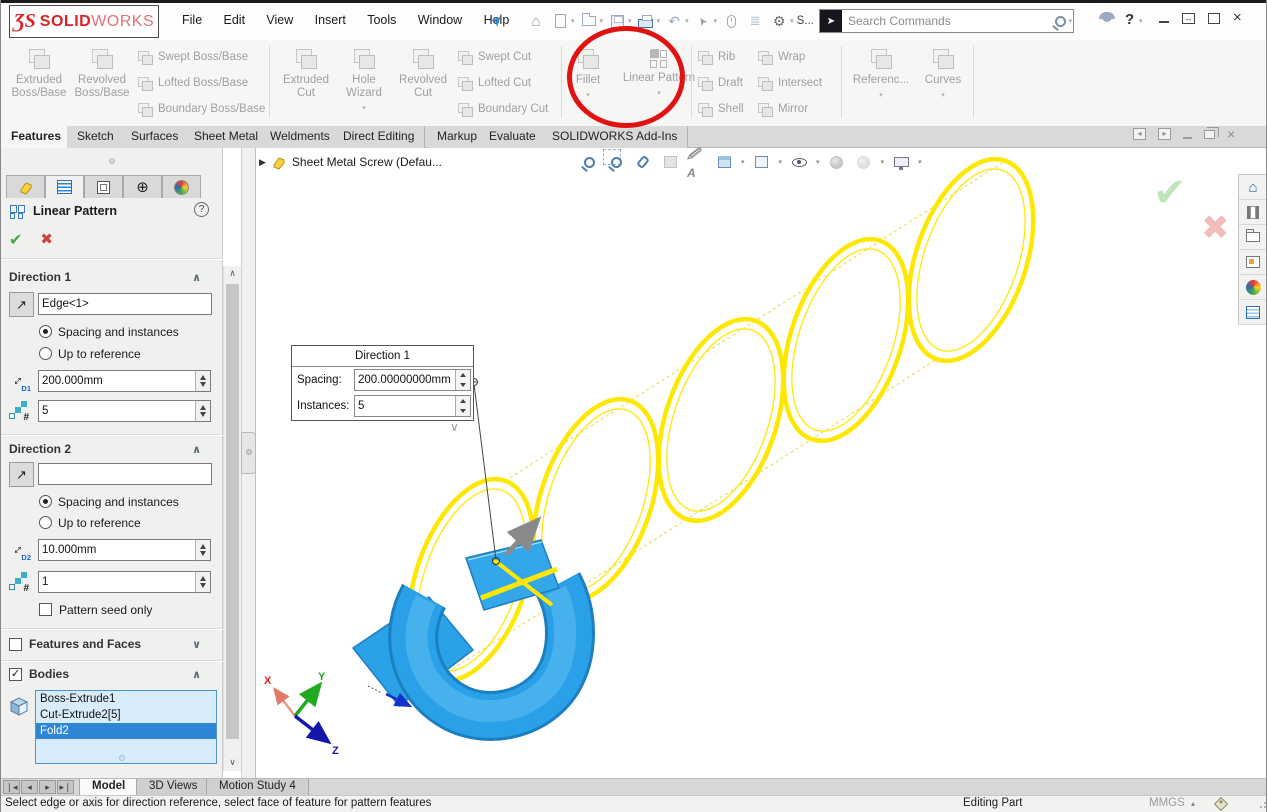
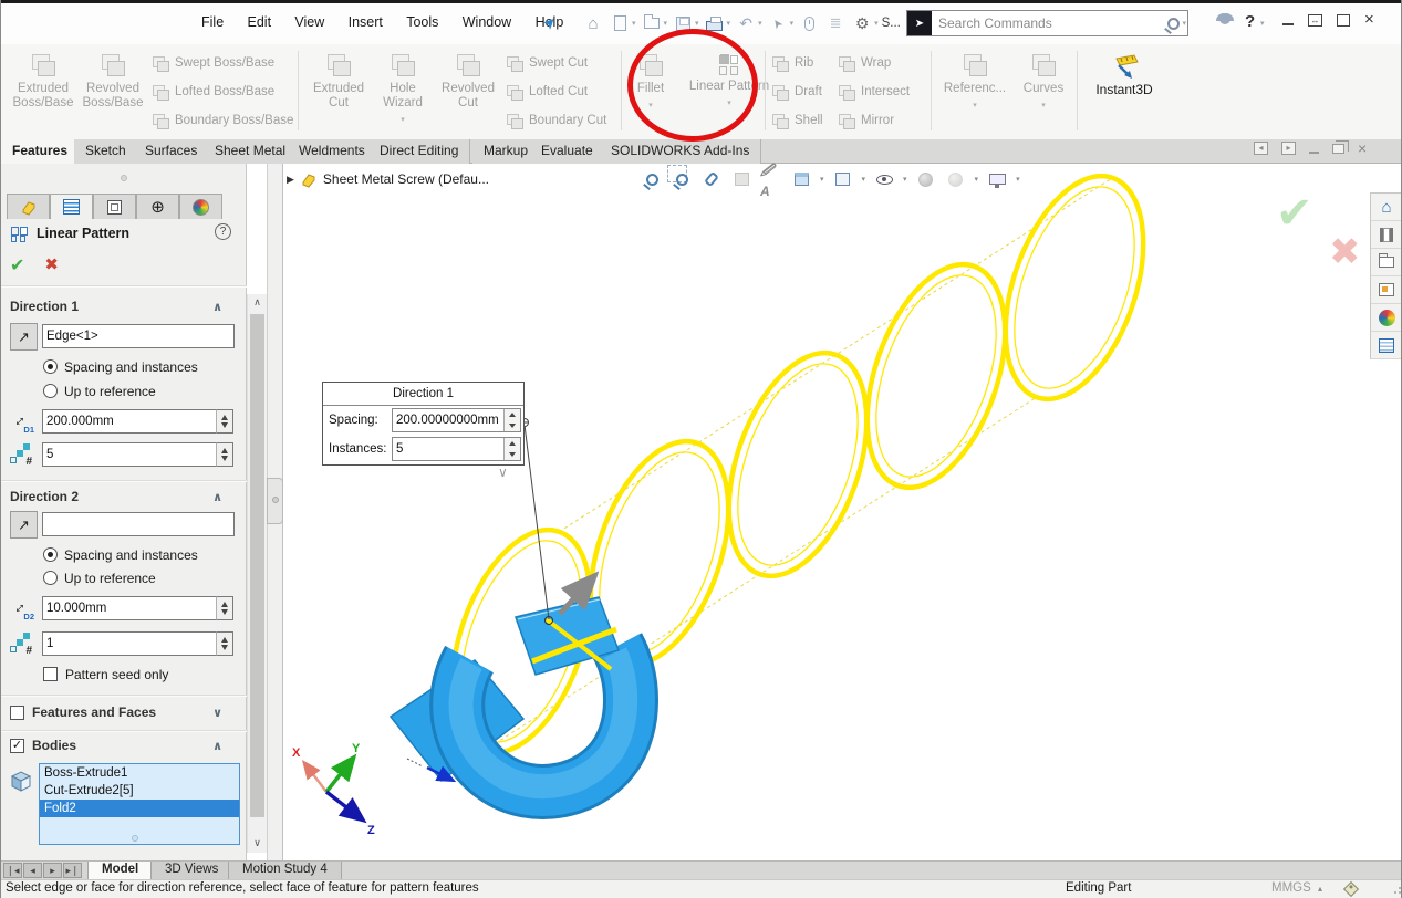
- ƷS
- SOLID
- WORKS
  File Edit View Insert Tools Window Help
  ⌂
  ↶
  ≣
  ⚙
  S...
  ➤
  Search Commands
  ?
  ↔
  ×
  Extruded Boss/Base
  Revolved Boss/Base
  Swept Boss/Base
  Lofted Boss/Base
  Boundary Boss/Base
  Extruded Cut
  Hole Wizard
  Revolved Cut
  Swept Cut
  Lofted Cut
  Boundary Cut
  Fillet
  Linear Patter
  Rib
  Draft
  Shell
  Wrap
  Intersect
  Mirror
  Referenc...
  Curves
+ Instant3D
  Features
  Sketch
  Surfaces
  Sheet Metal
  Weldments
  Direct Editing
  Markup
  Evaluate
  SOLIDWORKS Add-Ins
  ◂
  ▸
  ×
  ⊕
  Linear Pattern
  ?
  ✔
  ✖
  Direction 1
  ∧
  ↗
  Edge<1>
  Spacing and instances
  Up to reference
  200.000mm
  5
  Direction 2
  ∧
  ↗
  Spacing and instances
  Up to reference
  10.000mm
  1
  Pattern seed only
  Features and Faces
  ∨
  ✓
  Bodies
  ∧
  Boss-Extrude1
  Cut-Extrude2[5]
  Fold2
  ∧
  ∨
  X
  Y
  Z
  ▶
  Sheet Metal Screw (Defau...
  🖉A
  ✔
  ✖
  ⌂
  Direction 1
  Spacing:
  200.00000000mm
  Instances:
  5
  ∨
  ❘◂
  ◂
  ▸
  ▸❘
  Model
  3D Views
  Motion Study 4
- Select edge or axis for direction reference, select face of feature for pattern features
+ Select edge or face for direction reference, select face of feature for pattern features
  Editing Part
  MMGS
  ▴
